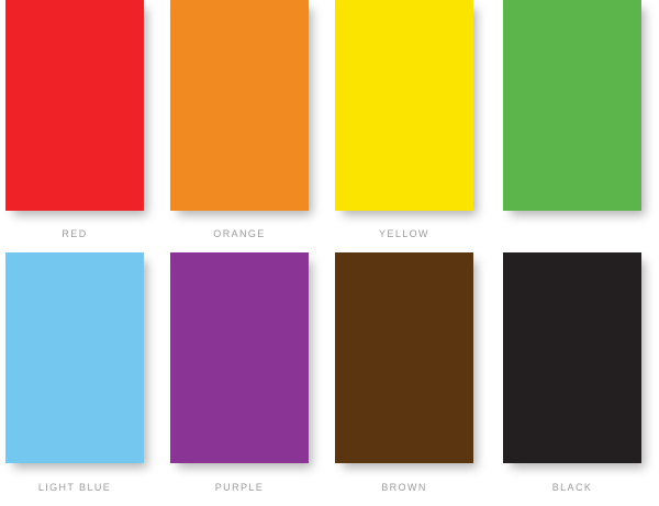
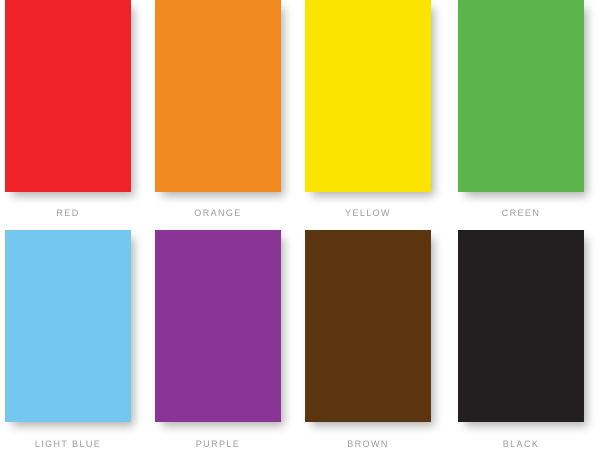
  RED
  ORANGE
  YELLOW
+ CREEN
  LIGHT BLUE
  PURPLE
  BROWN
  BLACK
